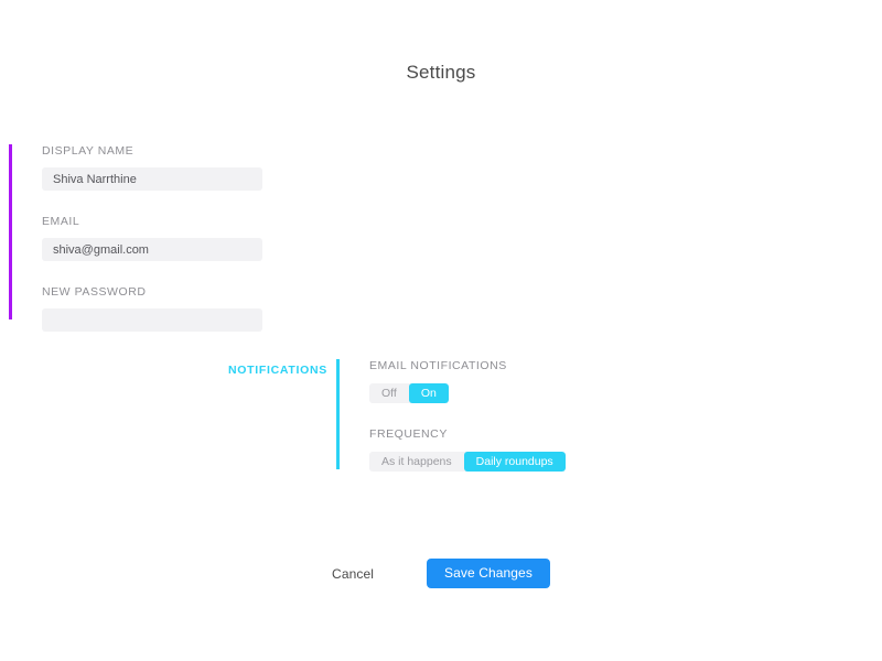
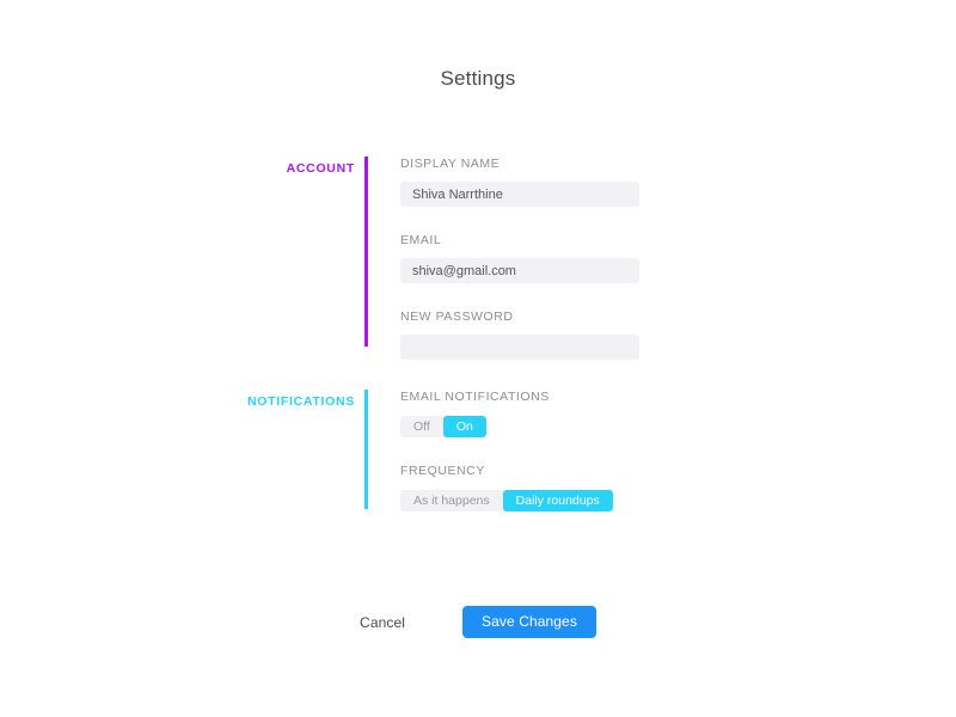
  Settings
+ ACCOUNT
  DISPLAY NAME
  Shiva Narrthine
  EMAIL
  shiva@gmail.com
  NEW PASSWORD
  NOTIFICATIONS
  EMAIL NOTIFICATIONS
  Off
  On
  FREQUENCY
  As it happens
  Daily roundups
  Cancel
  Save Changes
